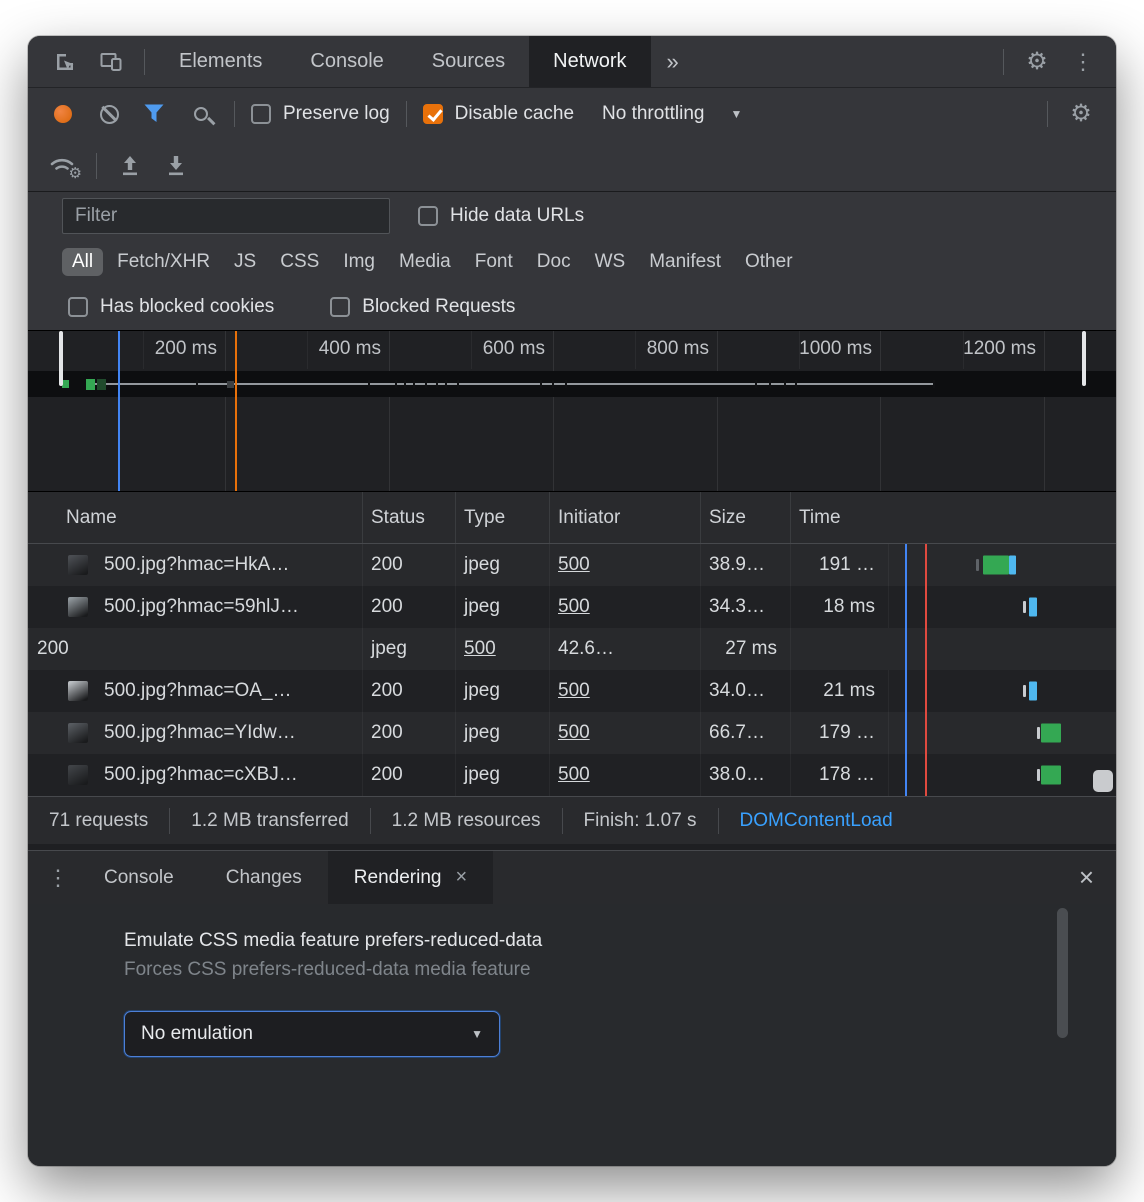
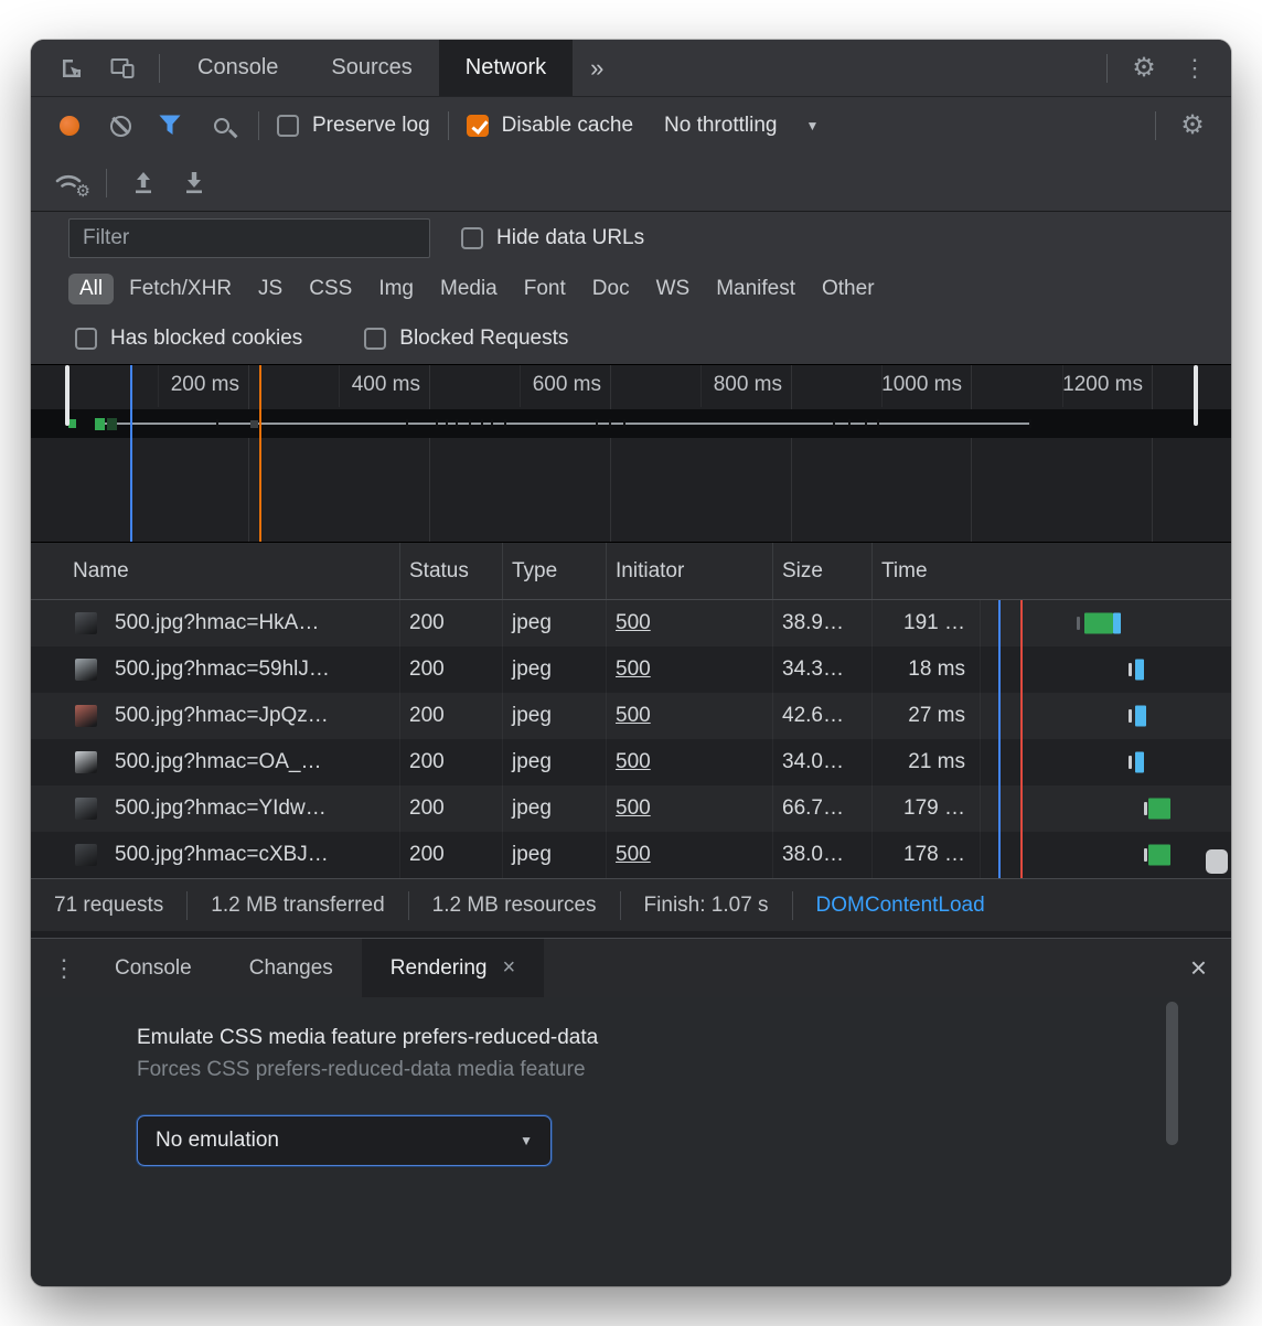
- Elements
  Console
  Sources
  Network
  »
  ⚙
  ⋮
  Preserve log
  Disable cache
  No throttling
  ▼
  ⚙
  ⚙
  Filter
  Hide data URLs
  All
  Fetch/XHR
  JS
  CSS
  Img
  Media
  Font
  Doc
  WS
  Manifest
  Other
  Has blocked cookies
  Blocked Requests
  200 ms
  400 ms
  600 ms
  800 ms
  1000 ms
  1200 ms
  Name
  Status
  Type
  Initiator
  Size
  Time
  500.jpg?hmac=HkA…
  200
  jpeg
  500
  38.9…
  191 …
  500.jpg?hmac=59hlJ…
  200
  jpeg
  500
  34.3…
  18 ms
+ 500.jpg?hmac=JpQz…
  200
  jpeg
  500
  42.6…
  27 ms
  500.jpg?hmac=OA_…
  200
  jpeg
  500
  34.0…
  21 ms
  500.jpg?hmac=YIdw…
  200
  jpeg
  500
  66.7…
  179 …
  500.jpg?hmac=cXBJ…
  200
  jpeg
  500
  38.0…
  178 …
  71 requests
  1.2 MB transferred
  1.2 MB resources
  Finish: 1.07 s
  DOMContentLoad
  ⋮
  Console
  Changes
  Rendering
  ×
  ×
  Emulate CSS media feature prefers-reduced-data
  Forces CSS prefers-reduced-data media feature
  No emulation
  ▼
